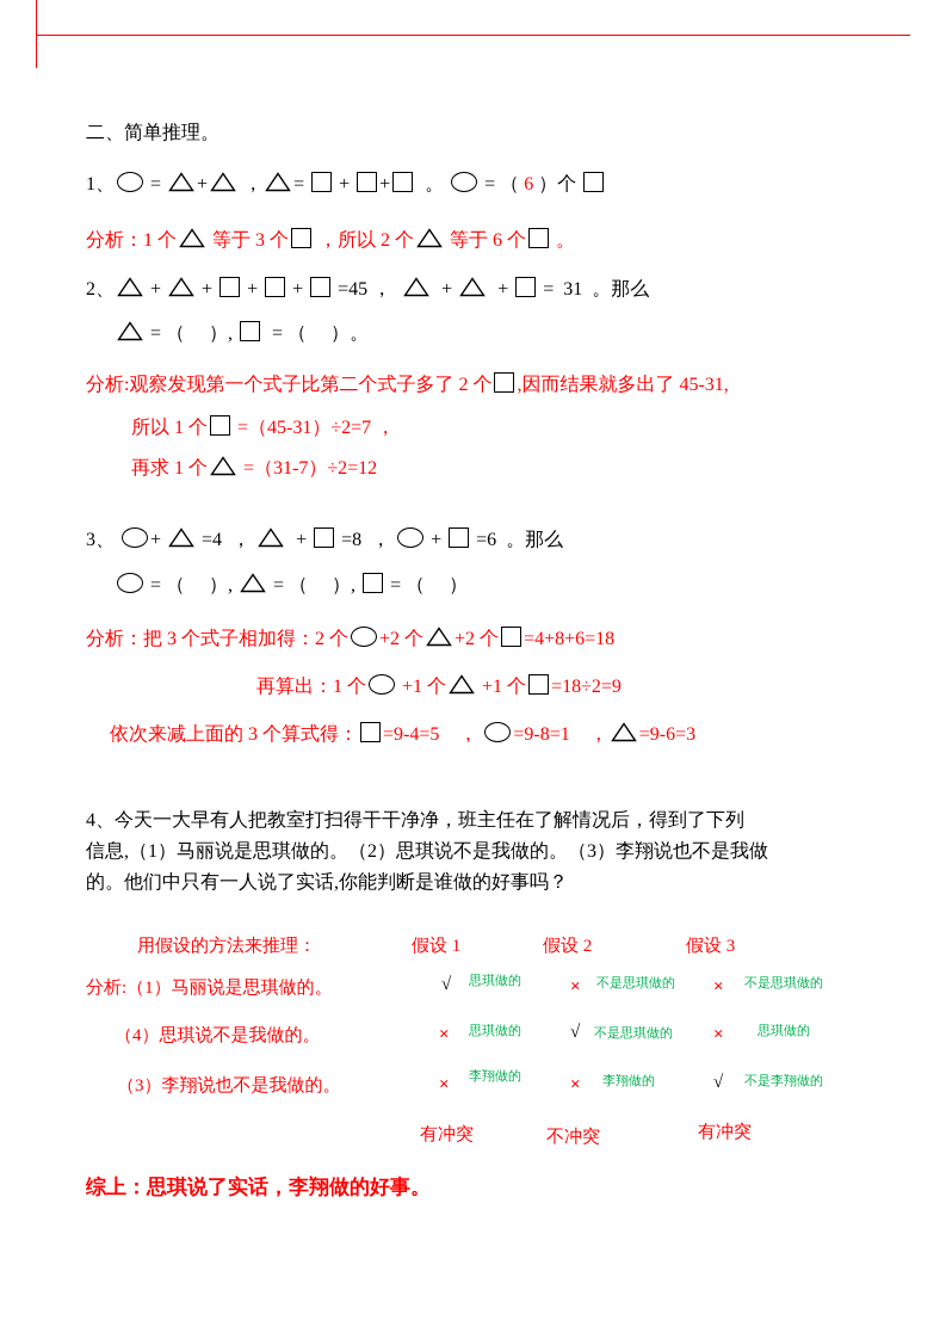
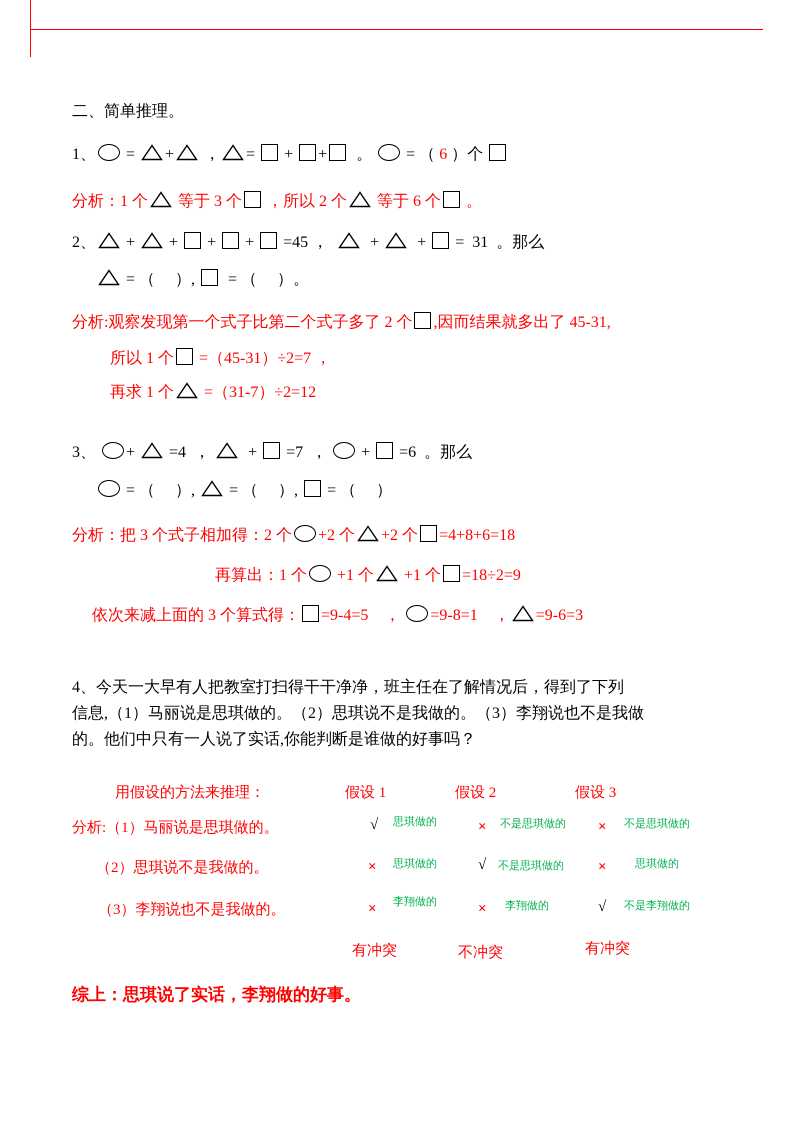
  二、简单推理。
  1、 = + ， = + + 。 = （ 6 ）个
  分析：1 个 等于 3 个 ，所以 2 个 等于 6 个 。
  2、 + + + + =45 ， + + = 31 。那么
  = （ ）, = （ ）。
  分析:观察发现第一个式子比第二个式子多了 2 个 ,因而结果就多出了 45-31,
  所以 1 个 =（45-31）÷2=7 ，
  再求 1 个 =（31-7）÷2=12
- 3、 + =4 ， + =8 ， + =6 。那么
+ 3、 + =4 ， + =7 ， + =6 。那么
  = （ ）, = （ ）, = （ ）
  分析：把 3 个式子相加得：2 个 +2 个 +2 个 =4+8+6=18
  再算出：1 个 +1 个 +1 个 =18÷2=9
  依次来减上面的 3 个算式得： =9-4=5 ， =9-8=1 ， =9-6=3
  4、今天一大早有人把教室打扫得干干净净，班主任在了解情况后，得到了下列
  信息,（1）马丽说是思琪做的。（2）思琪说不是我做的。（3）李翔说也不是我做
  的。他们中只有一人说了实话,你能判断是谁做的好事吗？
  用假设的方法来推理：
  假设 1
  假设 2
  假设 3
  分析:（1）马丽说是思琪做的。
  √
  思琪做的
  ×
  不是思琪做的
  ×
  不是思琪做的
- （4）思琪说不是我做的。
+ （2）思琪说不是我做的。
  ×
  思琪做的
  √
  不是思琪做的
  ×
  思琪做的
  （3）李翔说也不是我做的。
  ×
  李翔做的
  ×
  李翔做的
  √
  不是李翔做的
  有冲突
  不冲突
  有冲突
  综上：思琪说了实话，李翔做的好事。
